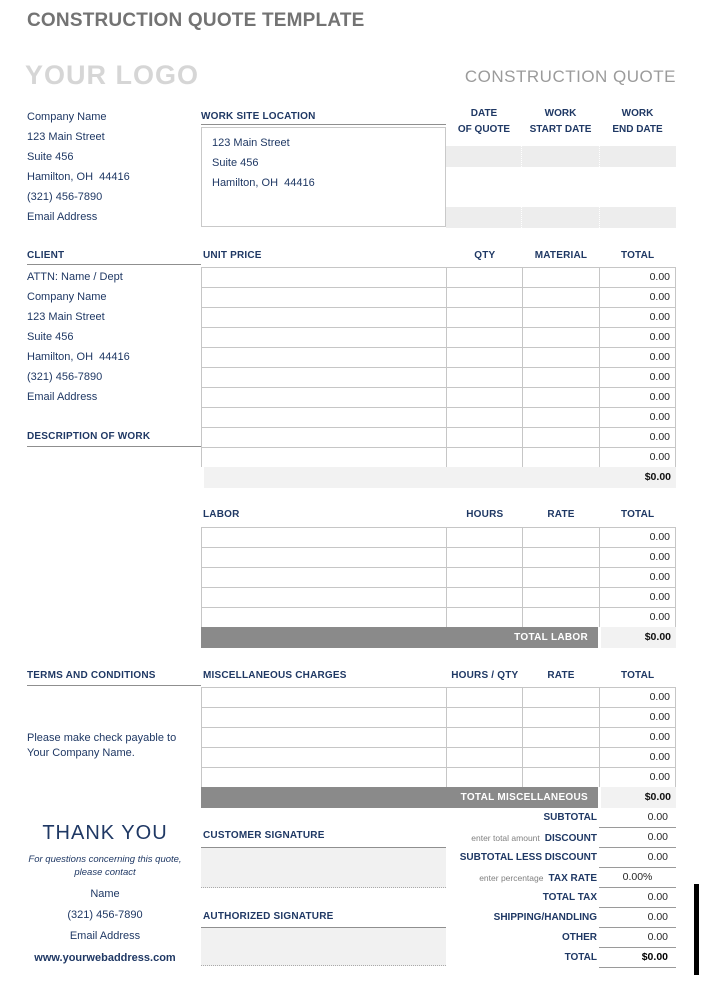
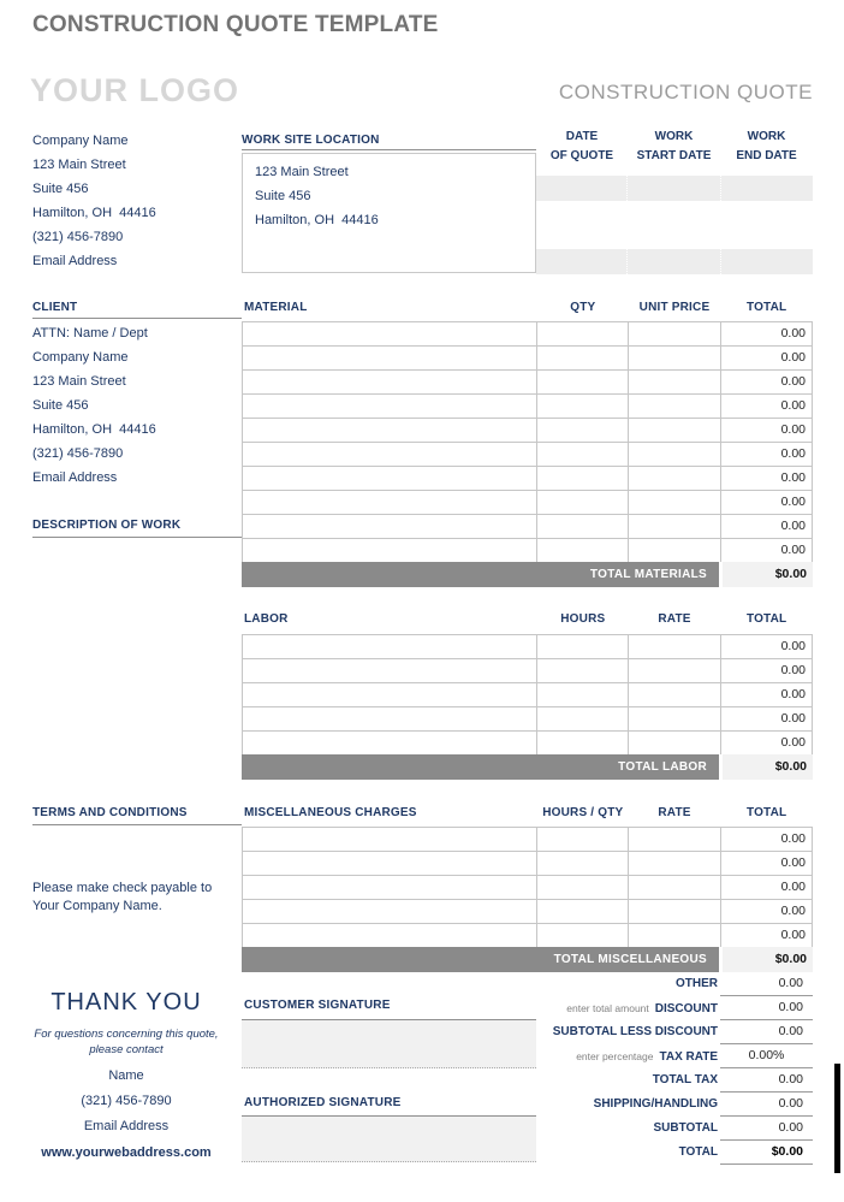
  CONSTRUCTION QUOTE TEMPLATE
  YOUR LOGO
  CONSTRUCTION QUOTE
  Company Name
  123 Main Street
  Suite 456
  Hamilton, OH 44416
  (321) 456-7890
  Email Address
  WORK SITE LOCATION
  123 Main Street
  Suite 456
  Hamilton, OH 44416
  DATE
  OF QUOTE
  WORK
  START DATE
  WORK
  END DATE
  CLIENT
  ATTN: Name / Dept
  Company Name
  123 Main Street
  Suite 456
  Hamilton, OH 44416
  (321) 456-7890
  Email Address
  DESCRIPTION OF WORK
- UNIT PRICE
+ MATERIAL
  QTY
- MATERIAL
+ UNIT PRICE
  TOTAL
  0.00
  0.00
  0.00
  0.00
  0.00
  0.00
  0.00
  0.00
  0.00
  0.00
+ TOTAL MATERIALS
  $0.00
  LABOR
  HOURS
  RATE
  TOTAL
  0.00
  0.00
  0.00
  0.00
  0.00
  TOTAL LABOR
  $0.00
  TERMS AND CONDITIONS
  Please make check payable to Your Company Name.
  MISCELLANEOUS CHARGES
  HOURS / QTY
  RATE
  TOTAL
  0.00
  0.00
  0.00
  0.00
  0.00
  TOTAL MISCELLANEOUS
  $0.00
- SUBTOTAL
+ OTHER
  0.00
  enter total amount DISCOUNT
  0.00
  SUBTOTAL LESS DISCOUNT
  0.00
  enter percentage TAX RATE
  0.00%
  TOTAL TAX
  0.00
  SHIPPING/HANDLING
  0.00
- OTHER
+ SUBTOTAL
  0.00
  TOTAL
  $0.00
  THANK YOU
  For questions concerning this quote,
  please contact
  Name
  (321) 456-7890
  Email Address
  www.yourwebaddress.com
  CUSTOMER SIGNATURE
  AUTHORIZED SIGNATURE
